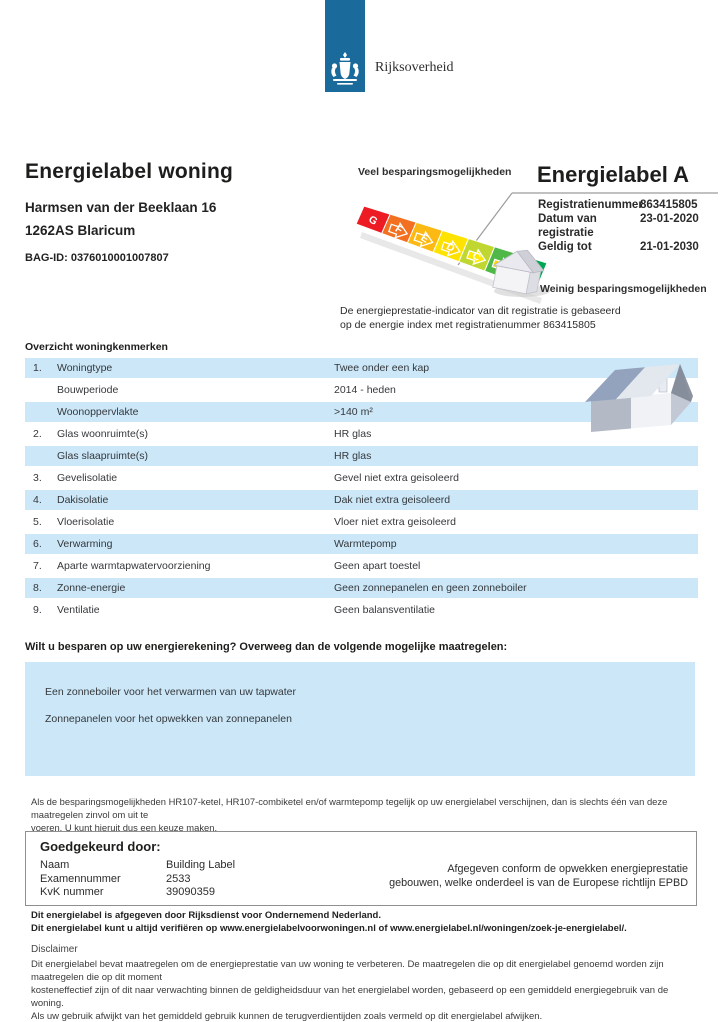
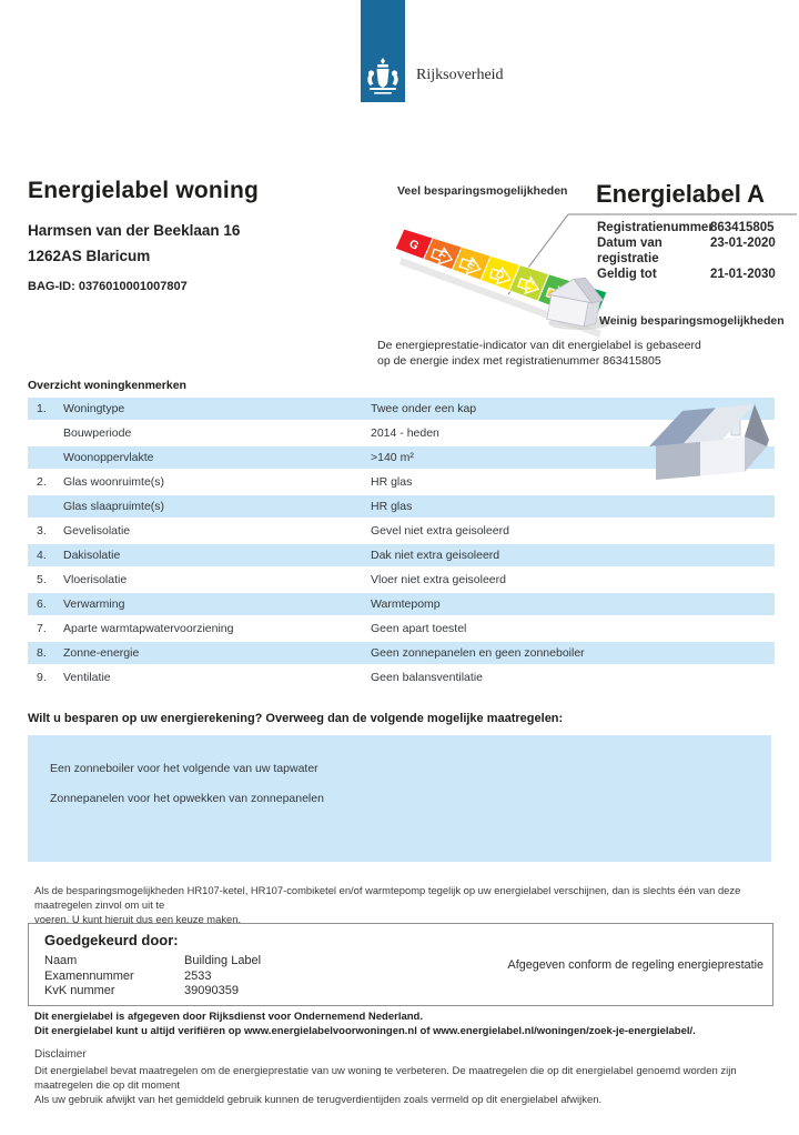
  Rijksoverheid
  Energielabel woning
  Harmsen van der Beeklaan 16
  1262AS Blaricum
  BAG-ID: 0376010001007807
  Veel besparingsmogelijkheden
  Energielabel A
  Registratienumme
  863415805
  Datum van registratie
  23-01-2020
  Geldig tot
  21-01-2030
  Weinig besparingsmogelijkheden
- De energieprestatie-indicator van dit registratie is gebaseerd
+ De energieprestatie-indicator van dit energielabel is gebaseerd
  op de energie index met registratienummer 863415805
  Overzicht woningkenmerken
  1.
  Woningtype
  Twee onder een kap
  Bouwperiode
  2014 - heden
  Woonoppervlakte
  >140 m²
  2.
  Glas woonruimte(s)
  HR glas
  Glas slaapruimte(s)
  HR glas
  3.
  Gevelisolatie
  Gevel niet extra geisoleerd
  4.
  Dakisolatie
  Dak niet extra geisoleerd
  5.
  Vloerisolatie
  Vloer niet extra geisoleerd
  6.
  Verwarming
  Warmtepomp
  7.
  Aparte warmtapwatervoorziening
  Geen apart toestel
  8.
  Zonne-energie
  Geen zonnepanelen en geen zonneboiler
  9.
  Ventilatie
  Geen balansventilatie
  Wilt u besparen op uw energierekening? Overweeg dan de volgende mogelijke maatregelen:
- Een zonneboiler voor het verwarmen van uw tapwater
+ Een zonneboiler voor het volgende van uw tapwater
  Zonnepanelen voor het opwekken van zonnepanelen
  Als de besparingsmogelijkheden HR107-ketel, HR107-combiketel en/of warmtepomp tegelijk op uw energielabel verschijnen, dan is slechts één van deze maatregelen zinvol om uit te
  voeren. U kunt hieruit dus een keuze maken.
  Goedgekeurd door:
  Naam
  Building Label
  Examennummer
  2533
  KvK nummer
  39090359
- Afgegeven conform de opwekken energieprestatie
+ Afgegeven conform de regeling energieprestatie
- gebouwen, welke onderdeel is van de Europese richtlijn EPBD
  Dit energielabel is afgegeven door Rijksdienst voor Ondernemend Nederland.
  Dit energielabel kunt u altijd verifiëren op www.energielabelvoorwoningen.nl of www.energielabel.nl/woningen/zoek-je-energielabel/.
  Disclaimer
  Dit energielabel bevat maatregelen om de energieprestatie van uw woning te verbeteren. De maatregelen die op dit energielabel genoemd worden zijn maatregelen die op dit moment
- kosteneffectief zijn of dit naar verwachting binnen de geldigheidsduur van het energielabel worden, gebaseerd op een gemiddeld energiegebruik van de woning.
  Als uw gebruik afwijkt van het gemiddeld gebruik kunnen de terugverdientijden zoals vermeld op dit energielabel afwijken.
